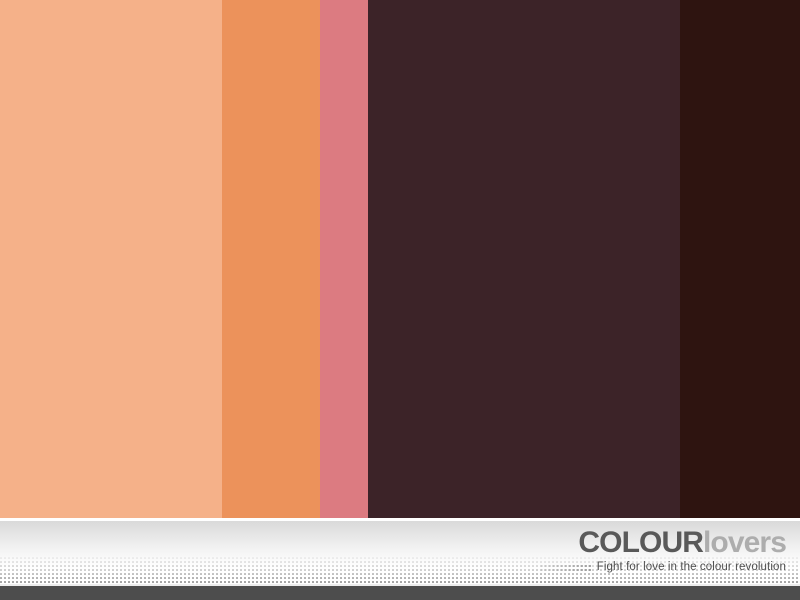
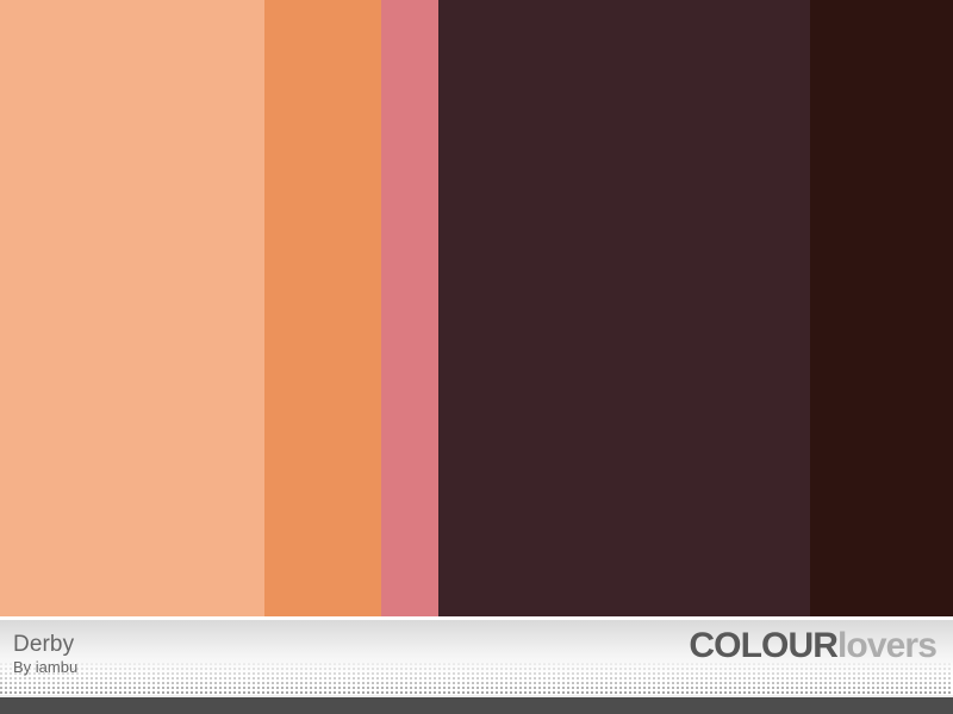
+ Derby
+ By iambu
  COLOURlovers
- Fight for love in the colour revolution
